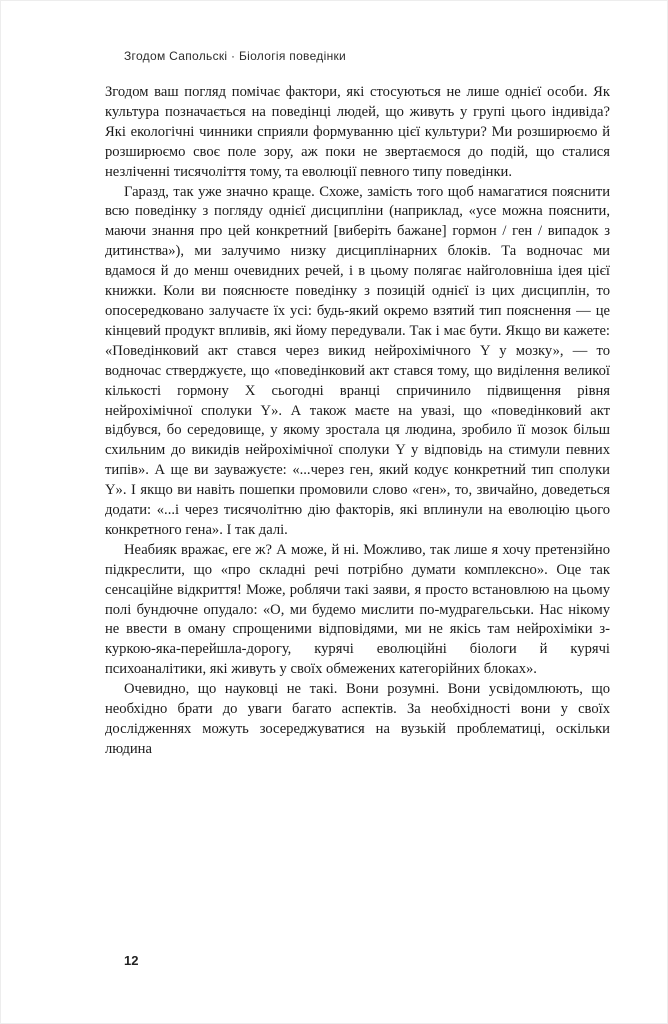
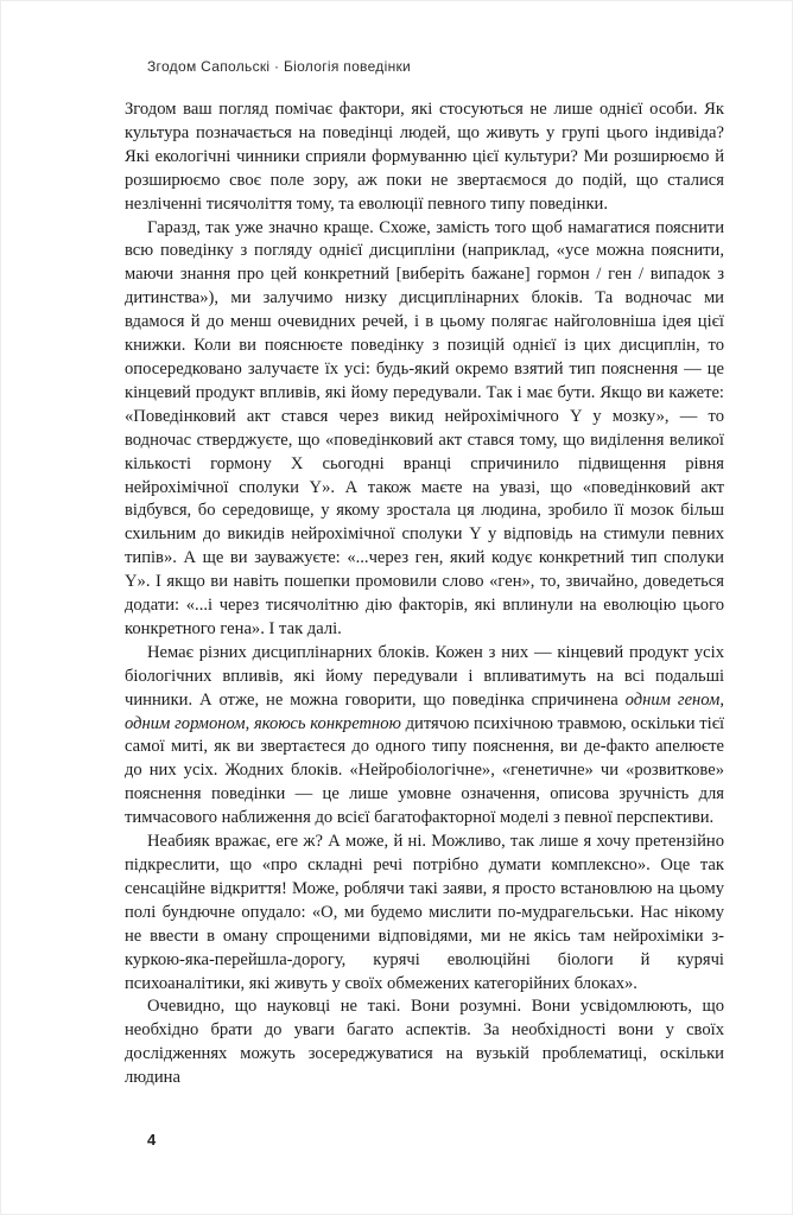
  Згодом Сапольскі · Біологія поведінки
  Згодом ваш погляд помічає фактори, які стосуються не лише однієї особи. Як культура позначається на поведінці людей, що живуть у групі цього індивіда? Які екологічні чинники сприяли формуванню цієї культури? Ми розширюємо й розширюємо своє поле зору, аж поки не звертаємося до подій, що сталися незліченні тисячоліття тому, та еволюції певного типу поведінки.
  Гаразд, так уже значно краще. Схоже, замість того щоб намагатися пояснити всю поведінку з погляду однієї дисципліни (наприклад, «усе можна пояснити, маючи знання про цей конкретний [виберіть бажане] гормон / ген / випадок з дитинства»), ми залучимо низку дисциплінарних блоків. Та водночас ми вдамося й до менш очевидних речей, і в цьому полягає найголовніша ідея цієї книжки. Коли ви пояснюєте поведінку з позицій однієї із цих дисциплін, то опосередковано залучаєте їх усі: будь-який окремо взятий тип пояснення — це кінцевий продукт впливів, які йому передували. Так і має бути. Якщо ви кажете: «Поведінковий акт стався через викид нейрохімічного Y у мозку», — то водночас стверджуєте, що «поведінковий акт стався тому, що виділення великої кількості гормону X сьогодні вранці спричинило підвищення рівня нейрохімічної сполуки Y». А також маєте на увазі, що «поведінковий акт відбувся, бо середовище, у якому зростала ця людина, зробило її мозок більш схильним до викидів нейрохімічної сполуки Y у відповідь на стимули певних типів». А ще ви зауважуєте: «...через ген, який кодує конкретний тип сполуки Y». І якщо ви навіть пошепки промовили слово «ген», то, звичайно, доведеться додати: «...і через тисячолітню дію факторів, які вплинули на еволюцію цього конкретного гена». І так далі.
+ Немає різних дисциплінарних блоків. Кожен з них — кінцевий продукт усіх біологічних впливів, які йому передували і впливатимуть на всі подальші чинники. А отже, не можна говорити, що поведінка спричинена одним геном, одним гормоном, якоюсь конкретною дитячою психічною травмою, оскільки тієї самої миті, як ви звертаєтеся до одного типу пояснення, ви де-факто апелюєте до них усіх. Жодних блоків. «Нейробіологічне», «генетичне» чи «розвиткове» пояснення поведінки — це лише умовне означення, описова зручність для тимчасового наближення до всієї багатофакторної моделі з певної перспективи.
  Неабияк вражає, еге ж? А може, й ні. Можливо, так лише я хочу претензійно підкреслити, що «про складні речі потрібно думати комплексно». Оце так сенсаційне відкриття! Може, роблячи такі заяви, я просто встановлюю на цьому полі бундючне опудало: «О, ми будемо мислити по-мудрагельськи. Нас нікому не ввести в оману спрощеними відповідями, ми не якісь там нейрохіміки з-куркою-яка-перейшла-дорогу, курячі еволюційні біологи й курячі психоаналітики, які живуть у своїх обмежених категорійних блоках».
  Очевидно, що науковці не такі. Вони розумні. Вони усвідомлюють, що необхідно брати до уваги багато аспектів. За необхідності вони у своїх дослідженнях можуть зосереджуватися на вузькій проблематиці, оскільки людина
- 12
+ 4
